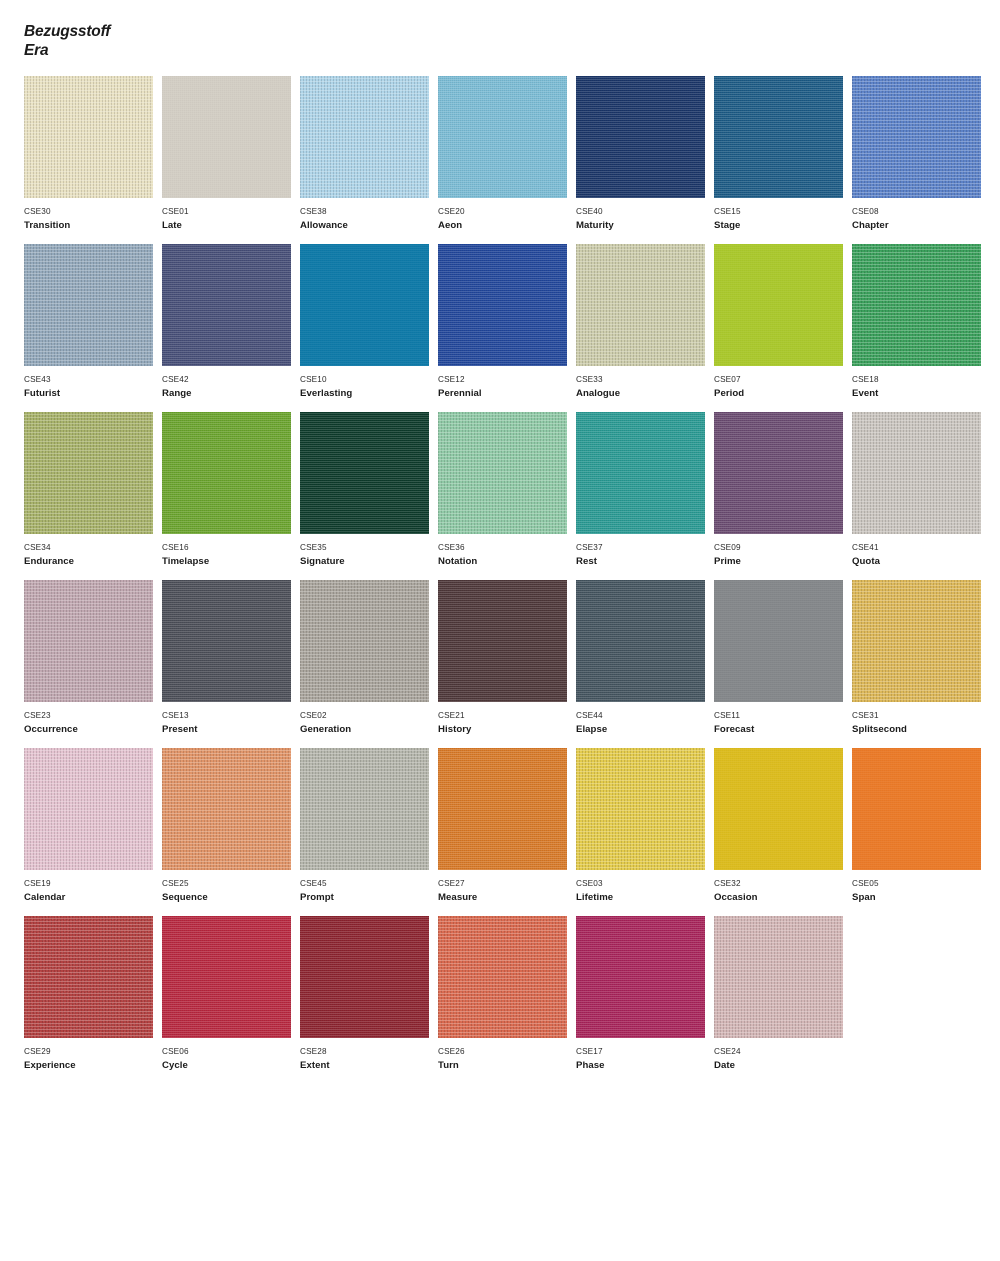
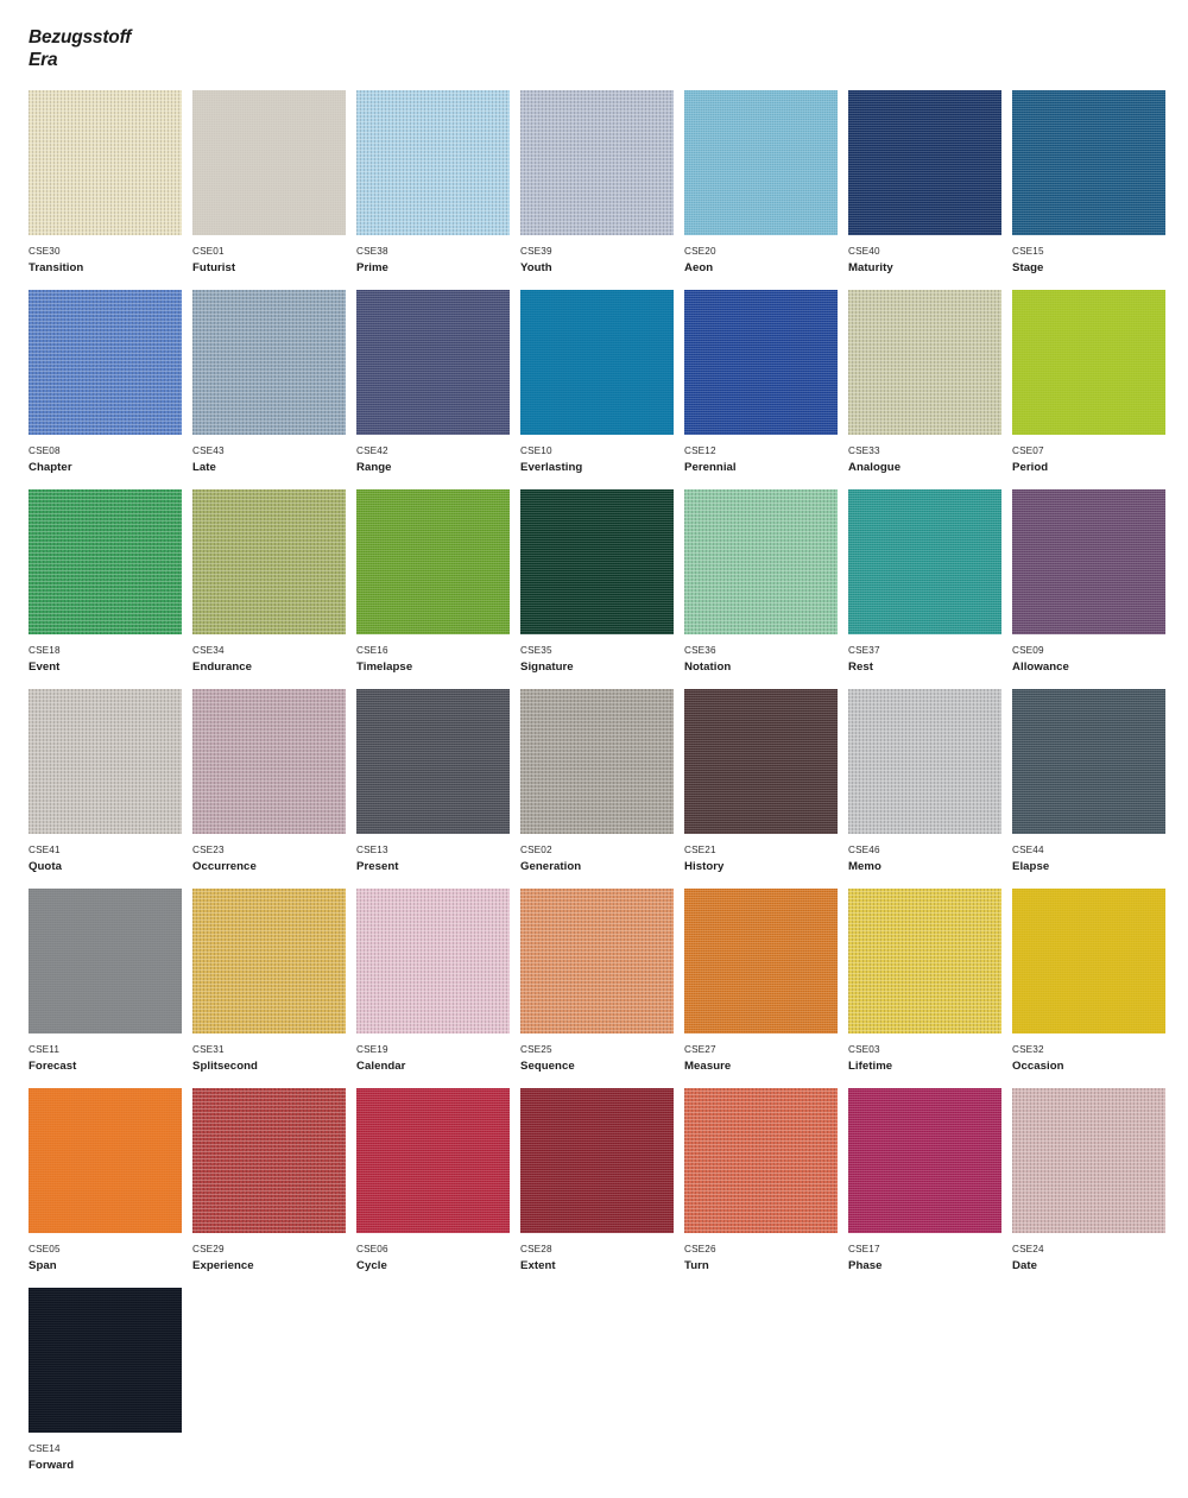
  Bezugsstoff
  Era
  CSE30
  Transition
  CSE01
- Late
+ Futurist
  CSE38
- Allowance
+ Prime
+ CSE39
+ Youth
  CSE20
  Aeon
  CSE40
  Maturity
  CSE15
  Stage
  CSE08
  Chapter
  CSE43
- Futurist
+ Late
  CSE42
  Range
  CSE10
  Everlasting
  CSE12
  Perennial
  CSE33
  Analogue
  CSE07
  Period
  CSE18
  Event
  CSE34
  Endurance
  CSE16
  Timelapse
  CSE35
  Signature
  CSE36
  Notation
  CSE37
  Rest
  CSE09
- Prime
+ Allowance
  CSE41
  Quota
  CSE23
  Occurrence
  CSE13
  Present
  CSE02
  Generation
  CSE21
  History
+ CSE46
+ Memo
  CSE44
  Elapse
  CSE11
  Forecast
  CSE31
  Splitsecond
  CSE19
  Calendar
  CSE25
  Sequence
- CSE45
- Prompt
  CSE27
  Measure
  CSE03
  Lifetime
  CSE32
  Occasion
  CSE05
  Span
  CSE29
  Experience
  CSE06
  Cycle
  CSE28
  Extent
  CSE26
  Turn
  CSE17
  Phase
  CSE24
  Date
+ CSE14
+ Forward
